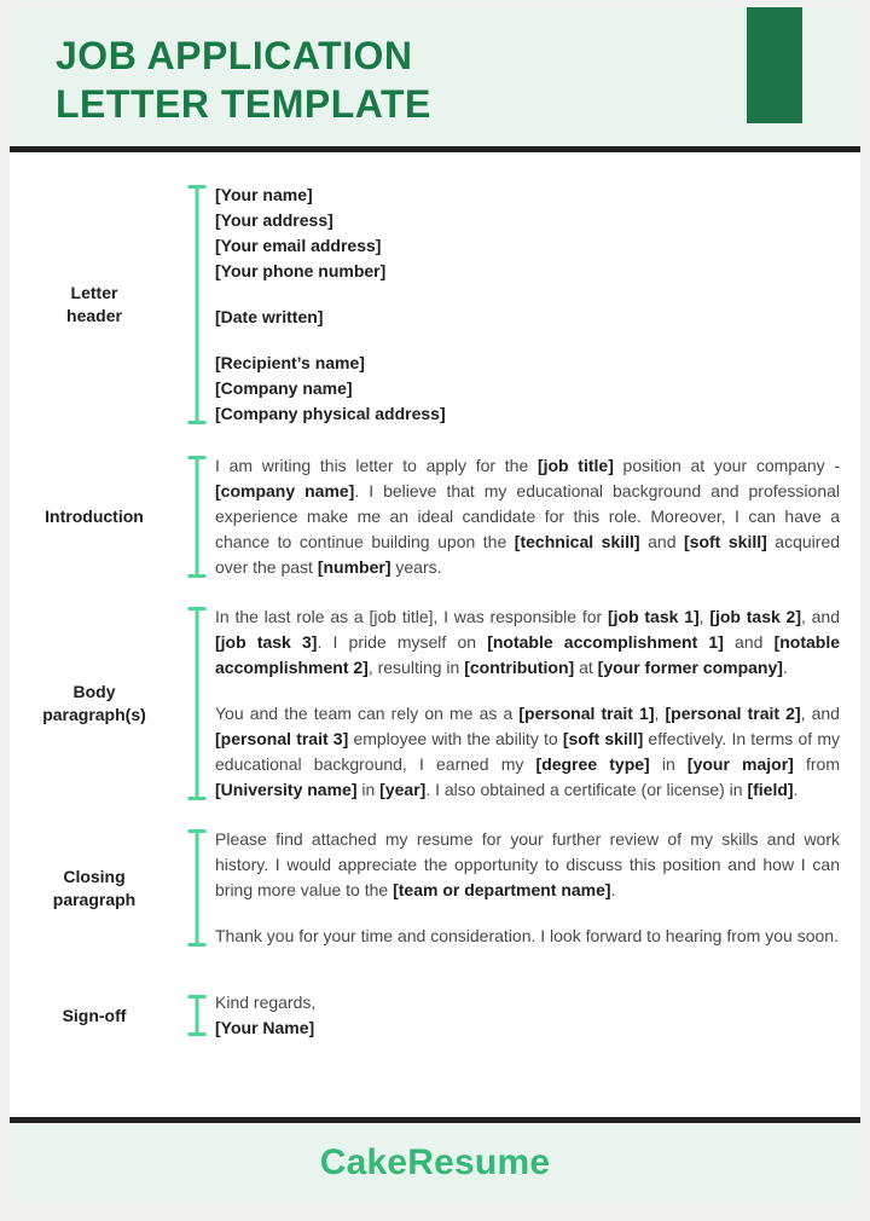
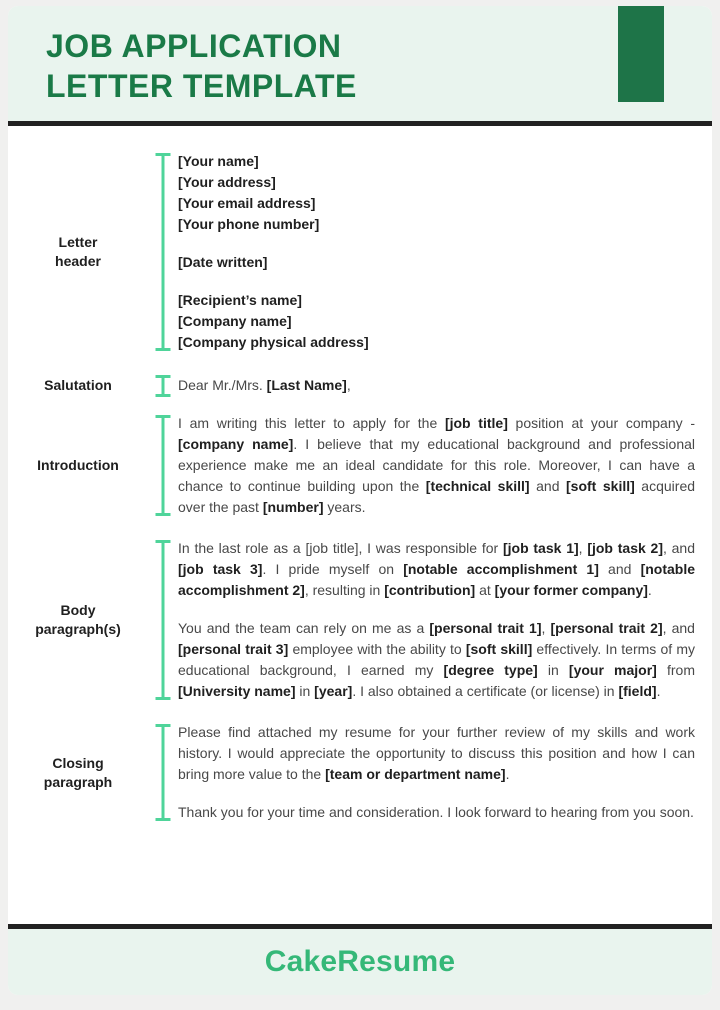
  JOB APPLICATION
  LETTER TEMPLATE
  Letter
  header
  [Your name]
  [Your address]
  [Your email address]
  [Your phone number]
  [Date written]
  [Recipient’s name]
  [Company name]
  [Company physical address]
+ Salutation
+ Dear Mr./Mrs. [Last Name],
  Introduction
  I am writing this letter to apply for the [job title] position at your company - [company name]. I believe that my educational background and professional experience make me an ideal candidate for this role. Moreover, I can have a chance to continue building upon the [technical skill] and [soft skill] acquired over the past [number] years.
  Body
  paragraph(s)
  In the last role as a [job title], I was responsible for [job task 1], [job task 2], and [job task 3]. I pride myself on [notable accomplishment 1] and [notable accomplishment 2], resulting in [contribution] at [your former company].
  You and the team can rely on me as a [personal trait 1], [personal trait 2], and [personal trait 3] employee with the ability to [soft skill] effectively. In terms of my educational background, I earned my [degree type] in [your major] from [University name] in [year]. I also obtained a certificate (or license) in [field].
  Closing
  paragraph
  Please find attached my resume for your further review of my skills and work history. I would appreciate the opportunity to discuss this position and how I can bring more value to the [team or department name].
  Thank you for your time and consideration. I look forward to hearing from you soon.
- Sign-off
- Kind regards,
- [Your Name]
  CakeResume
